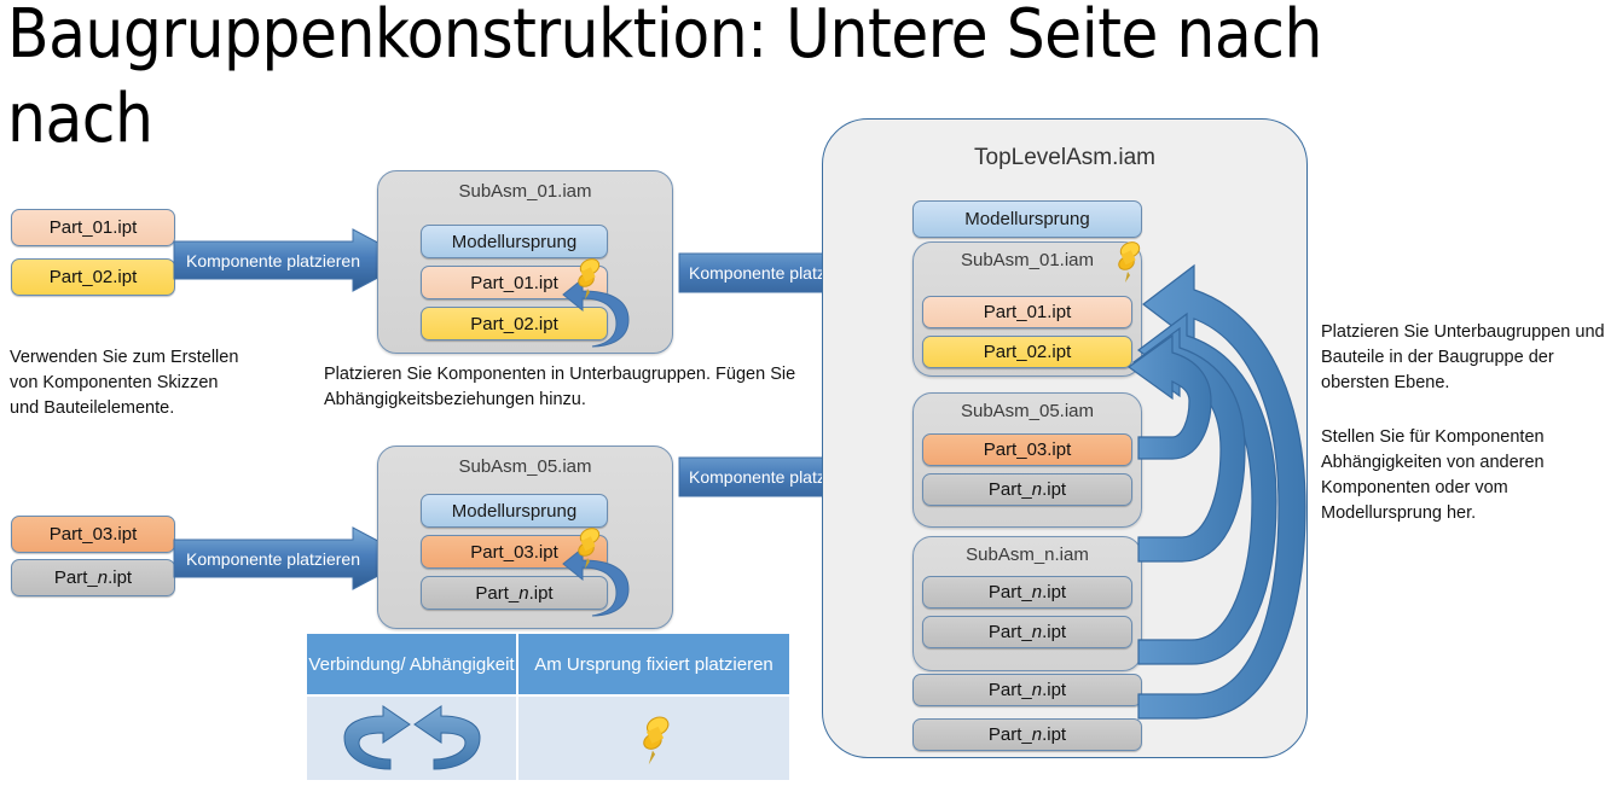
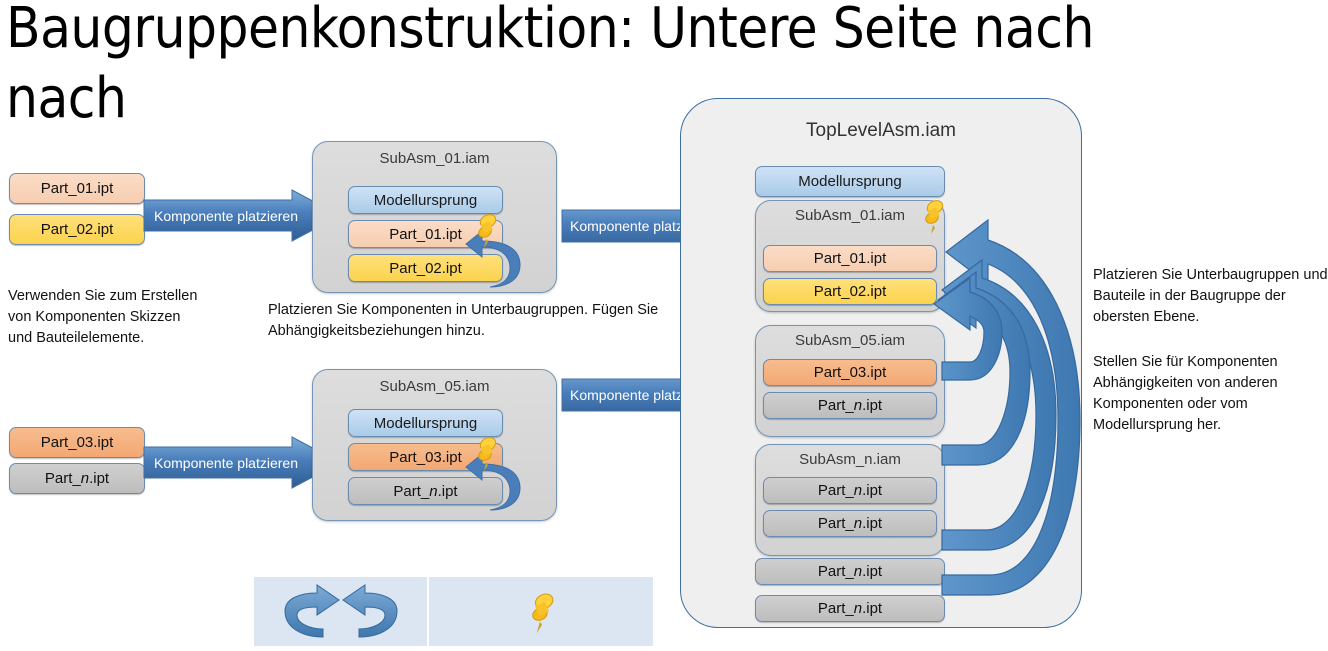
  Baugruppenkonstruktion: Untere Seite nach nach
  Part_01.ipt
  Part_02.ipt
  Komponente platzieren
  Verwenden Sie zum Erstellen von Komponenten Skizzen und Bauteilelemente.
  Part_03.ipt
  Part_n.ipt
  Komponente platzieren
  SubAsm_01.iam
  Modellursprung
  Part_01.ipt
  Part_02.ipt
  Platzieren Sie Komponenten in Unterbaugruppen. Fügen Sie Abhängigkeitsbeziehungen hinzu.
  SubAsm_05.iam
  Modellursprung
  Part_03.ipt
  Part_n.ipt
  Komponente plat
  Komponente plat
  TopLevelAsm.iam
  Modellursprung
  SubAsm_01.iam
  Part_01.ipt
  Part_02.ipt
  SubAsm_05.iam
  Part_03.ipt
  Part_n.ipt
  SubAsm_n.iam
  Part_n.ipt
  Part_n.ipt
  Part_n.ipt
  Part_n.ipt
  Platzieren Sie Unterbaugruppen und Bauteile in der Baugruppe der obersten Ebene.
  Stellen Sie für Komponenten Abhängigkeiten von anderen Komponenten oder vom Modellursprung her.
- Verbindung/ Abhängigkeit
- Am Ursprung fixiert platzieren
